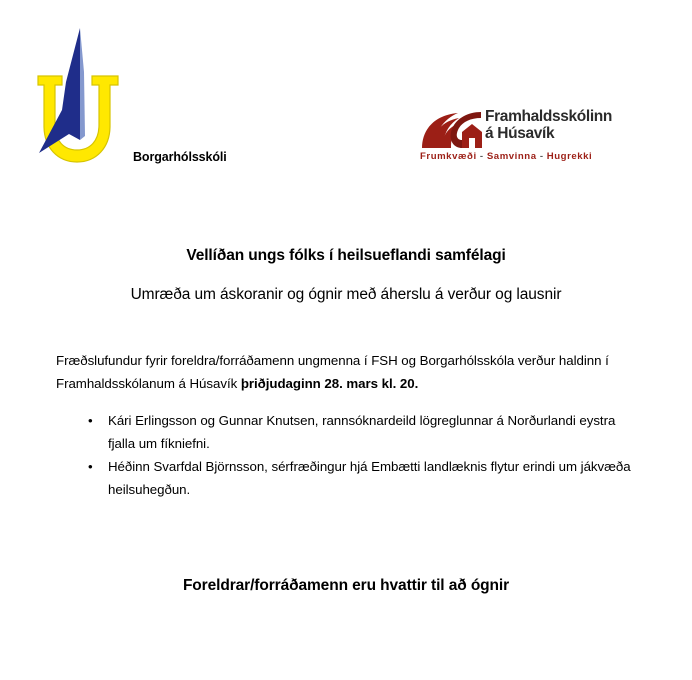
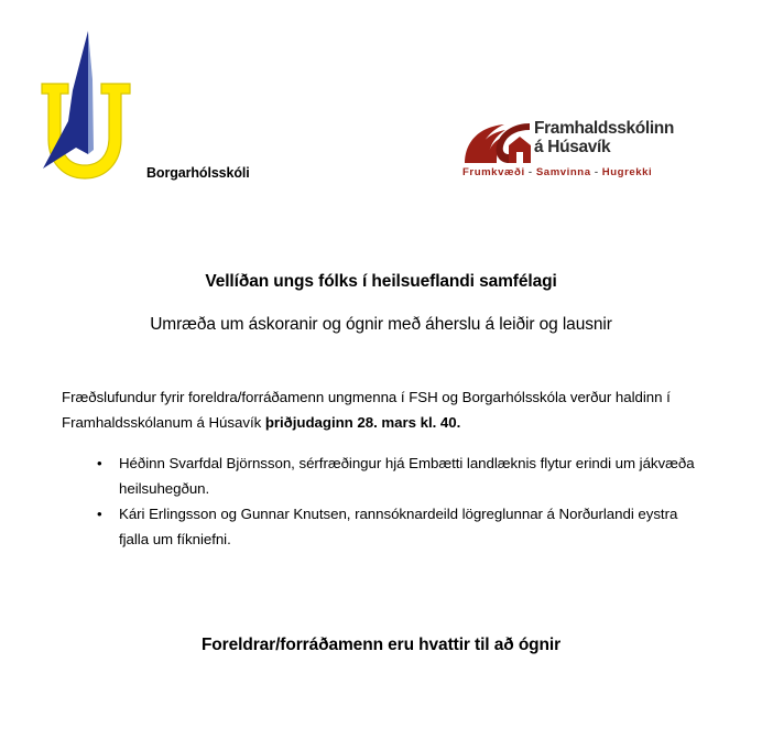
  Borgarhólsskóli
  Framhaldsskólinn
  á Húsavík
  Frumkvæði - Samvinna - Hugrekki
  Vellíðan ungs fólks í heilsueflandi samfélagi
- Umræða um áskoranir og ógnir með áherslu á verður og lausnir
+ Umræða um áskoranir og ógnir með áherslu á leiðir og lausnir
- Fræðslufundur fyrir foreldra/forráðamenn ungmenna í FSH og Borgarhólsskóla verður haldinn í Framhaldsskólanum á Húsavík þriðjudaginn 28. mars kl. 20.
+ Fræðslufundur fyrir foreldra/forráðamenn ungmenna í FSH og Borgarhólsskóla verður haldinn í Framhaldsskólanum á Húsavík þriðjudaginn 28. mars kl. 40.
  •
- Kári Erlingsson og Gunnar Knutsen, rannsóknardeild lögreglunnar á Norðurlandi eystra fjalla um fíkniefni.
+ Héðinn Svarfdal Björnsson, sérfræðingur hjá Embætti landlæknis flytur erindi um jákvæða heilsuhegðun.
  •
- Héðinn Svarfdal Björnsson, sérfræðingur hjá Embætti landlæknis flytur erindi um jákvæða heilsuhegðun.
+ Kári Erlingsson og Gunnar Knutsen, rannsóknardeild lögreglunnar á Norðurlandi eystra fjalla um fíkniefni.
  Foreldrar/forráðamenn eru hvattir til að ógnir
